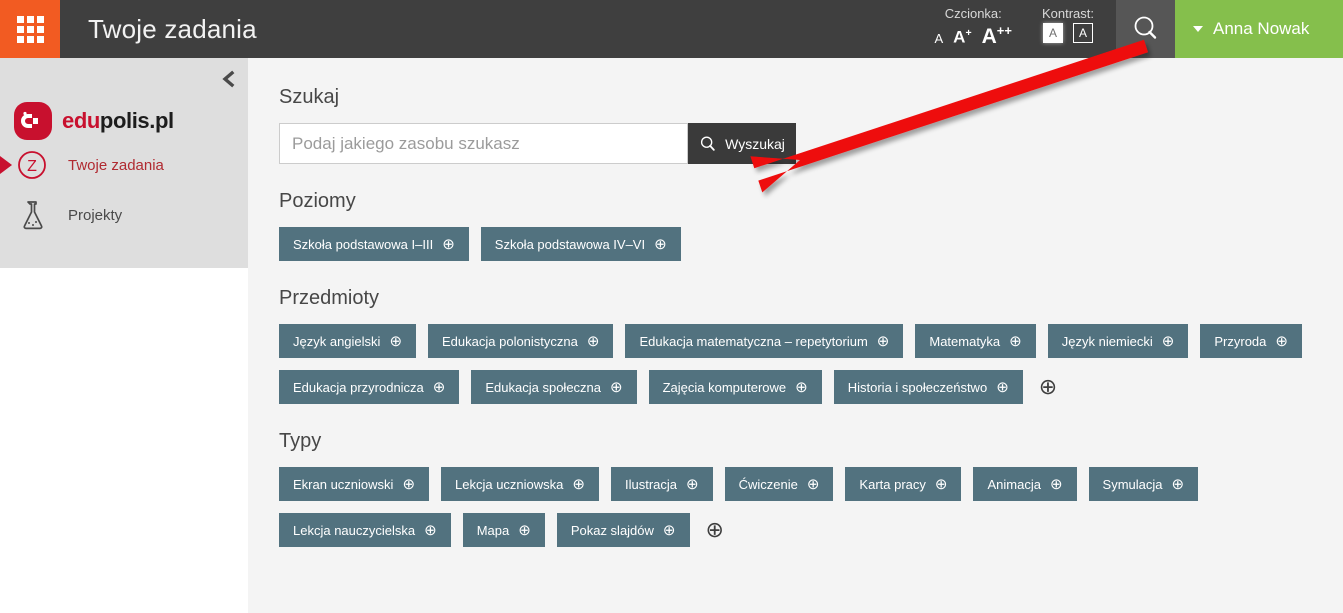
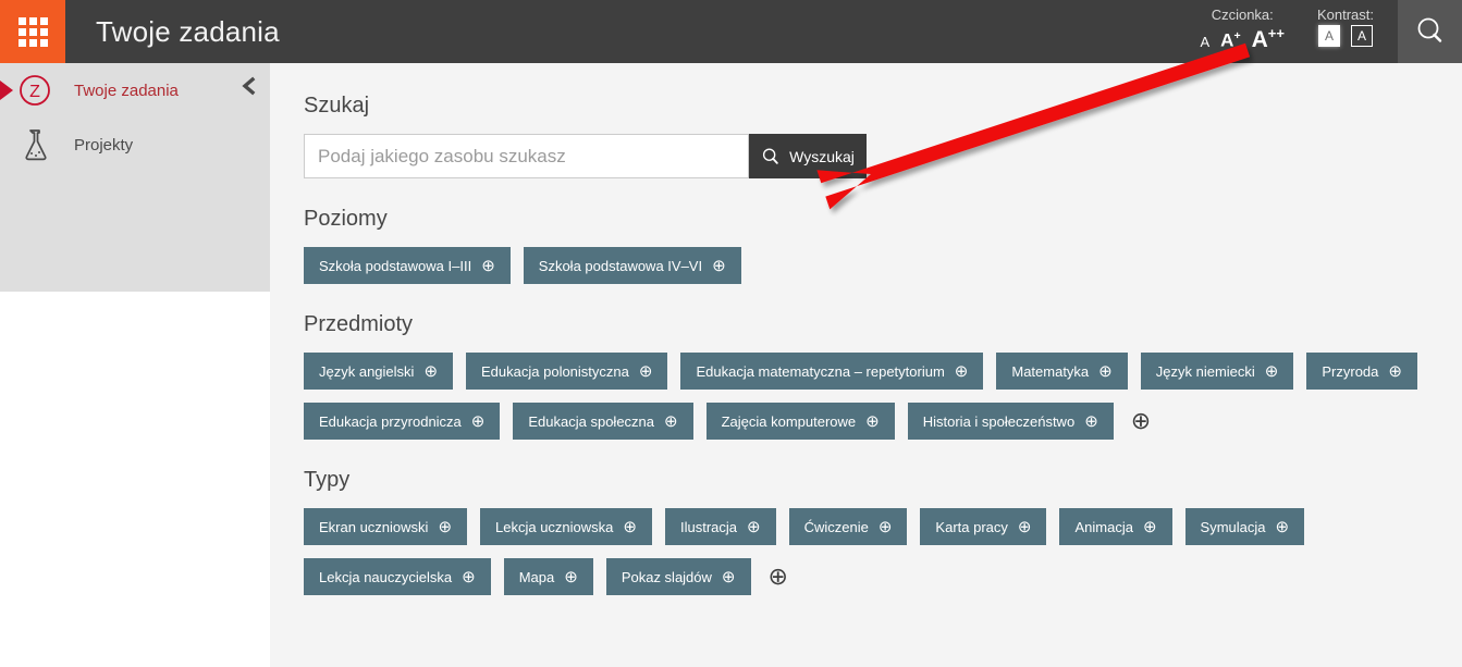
  Twoje zadania
  Czcionka:
  A
  A+
  A++
  Kontrast:
  A
  A
- Anna Nowak
- edupolis.pl
  Z
  Twoje zadania
  Projekty
  Szukaj
  Podaj jakiego zasobu szukasz
  Wyszukaj
  Poziomy
  Szkoła podstawowa I–III
  ⊕
  Szkoła podstawowa IV–VI
  ⊕
  Przedmioty
  Język angielski
  ⊕
  Edukacja polonistyczna
  ⊕
  Edukacja matematyczna – repetytorium
  ⊕
  Matematyka
  ⊕
  Język niemiecki
  ⊕
  Przyroda
  ⊕
  Edukacja przyrodnicza
  ⊕
  Edukacja społeczna
  ⊕
  Zajęcia komputerowe
  ⊕
  Historia i społeczeństwo
  ⊕
  ⊕
  Typy
  Ekran uczniowski
  ⊕
  Lekcja uczniowska
  ⊕
  Ilustracja
  ⊕
  Ćwiczenie
  ⊕
  Karta pracy
  ⊕
  Animacja
  ⊕
  Symulacja
  ⊕
  Lekcja nauczycielska
  ⊕
  Mapa
  ⊕
  Pokaz slajdów
  ⊕
  ⊕
